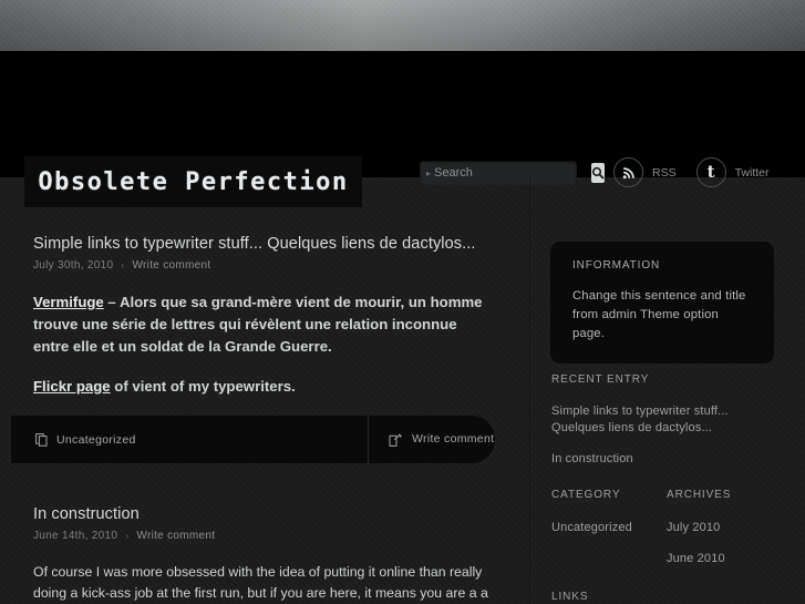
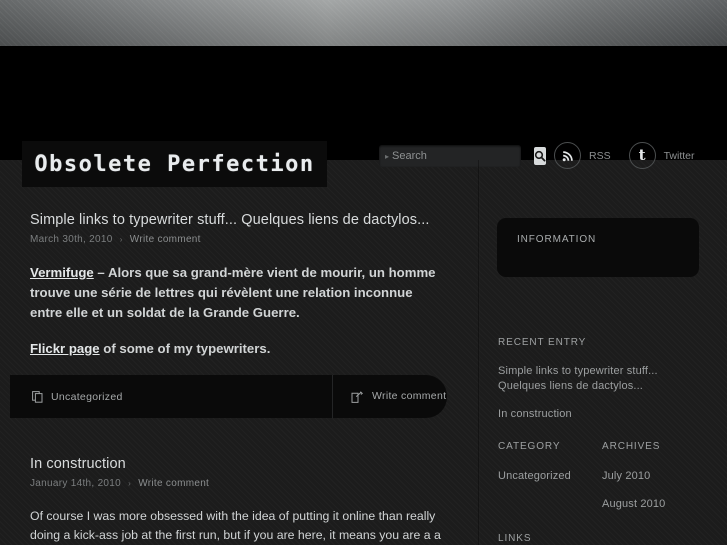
  Obsolete Perfection
  ▸
  Search
  RSS
  t
  Twitter
  Simple links to typewriter stuff... Quelques liens de dactylos...
- July 30th, 2010 › Write comment
+ March 30th, 2010 › Write comment
  Vermifuge – Alors que sa grand-mère vient de mourir, un homme trouve une série de lettres qui révèlent une relation inconnue entre elle et un soldat de la Grande Guerre.
- Flickr page of vient of my typewriters.
+ Flickr page of some of my typewriters.
  Uncategorized
  Write comment
  In construction
- June 14th, 2010 › Write comment
+ January 14th, 2010 › Write comment
  Of course I was more obsessed with the idea of putting it online than really doing a kick-ass job at the first run, but if you are here, it means you are a a
  INFORMATION
- Change this sentence and title from admin Theme option page.
  RECENT ENTRY
  Simple links to typewriter stuff... Quelques liens de dactylos...
  In construction
  CATEGORY
  Uncategorized
  ARCHIVES
  July 2010
- June 2010
+ August 2010
  LINKS
